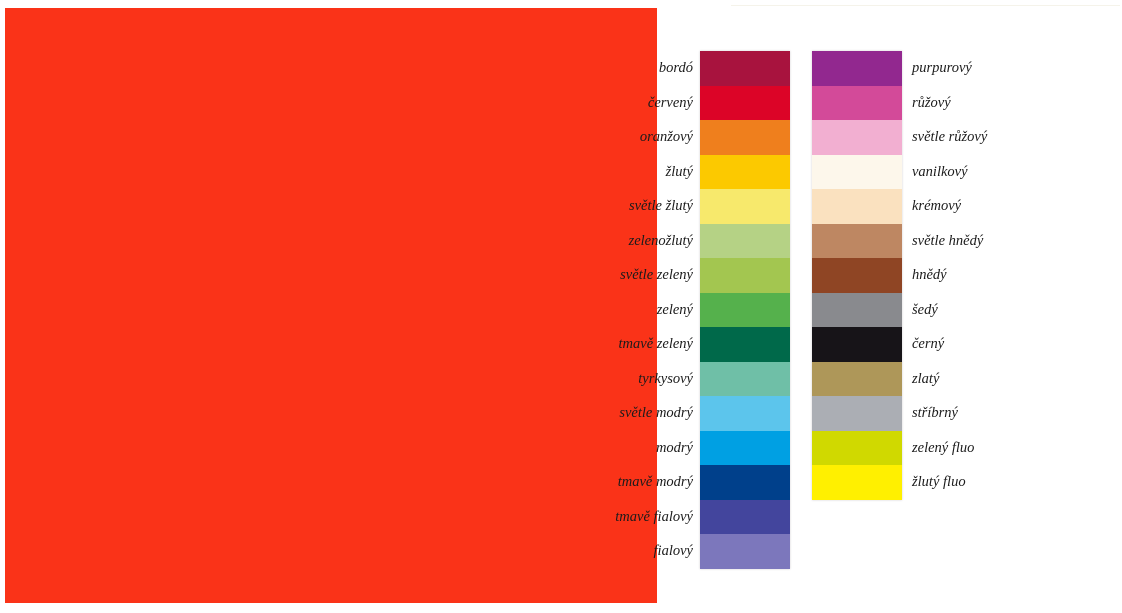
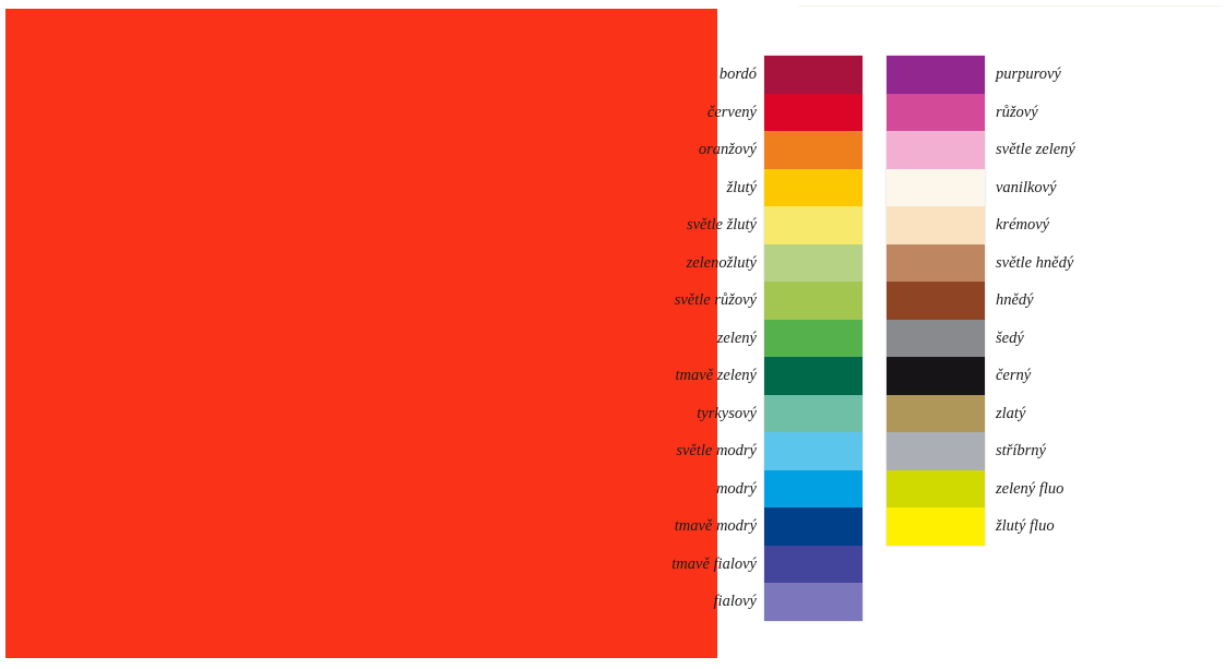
  bordó
  červený
  oranžový
  žlutý
  světle žlutý
  zelenožlutý
- světle zelený
+ světle růžový
  zelený
  tmavě zelený
  tyrkysový
  světle modrý
  modrý
  tmavě modrý
  tmavě fialový
  fialový
  purpurový
  růžový
- světle růžový
+ světle zelený
  vanilkový
  krémový
  světle hnědý
  hnědý
  šedý
  černý
  zlatý
  stříbrný
  zelený fluo
  žlutý fluo
